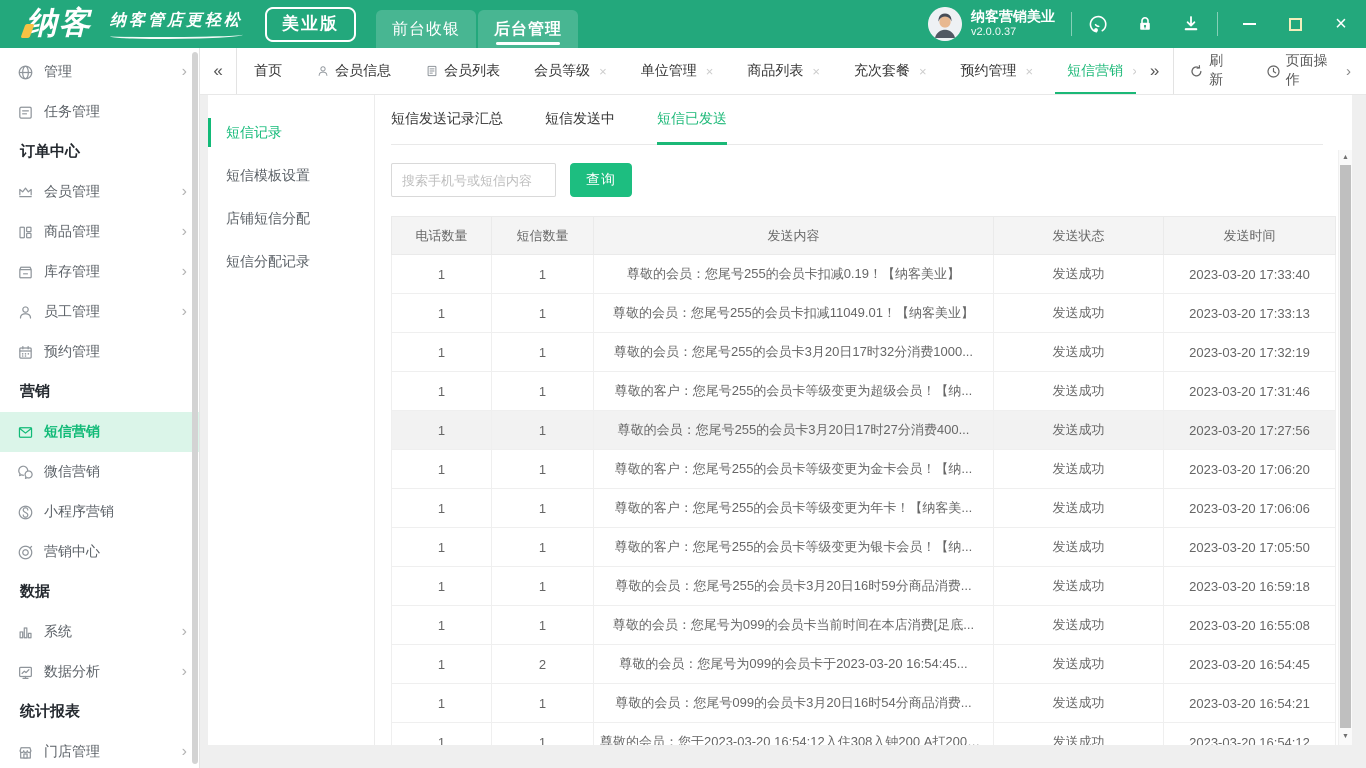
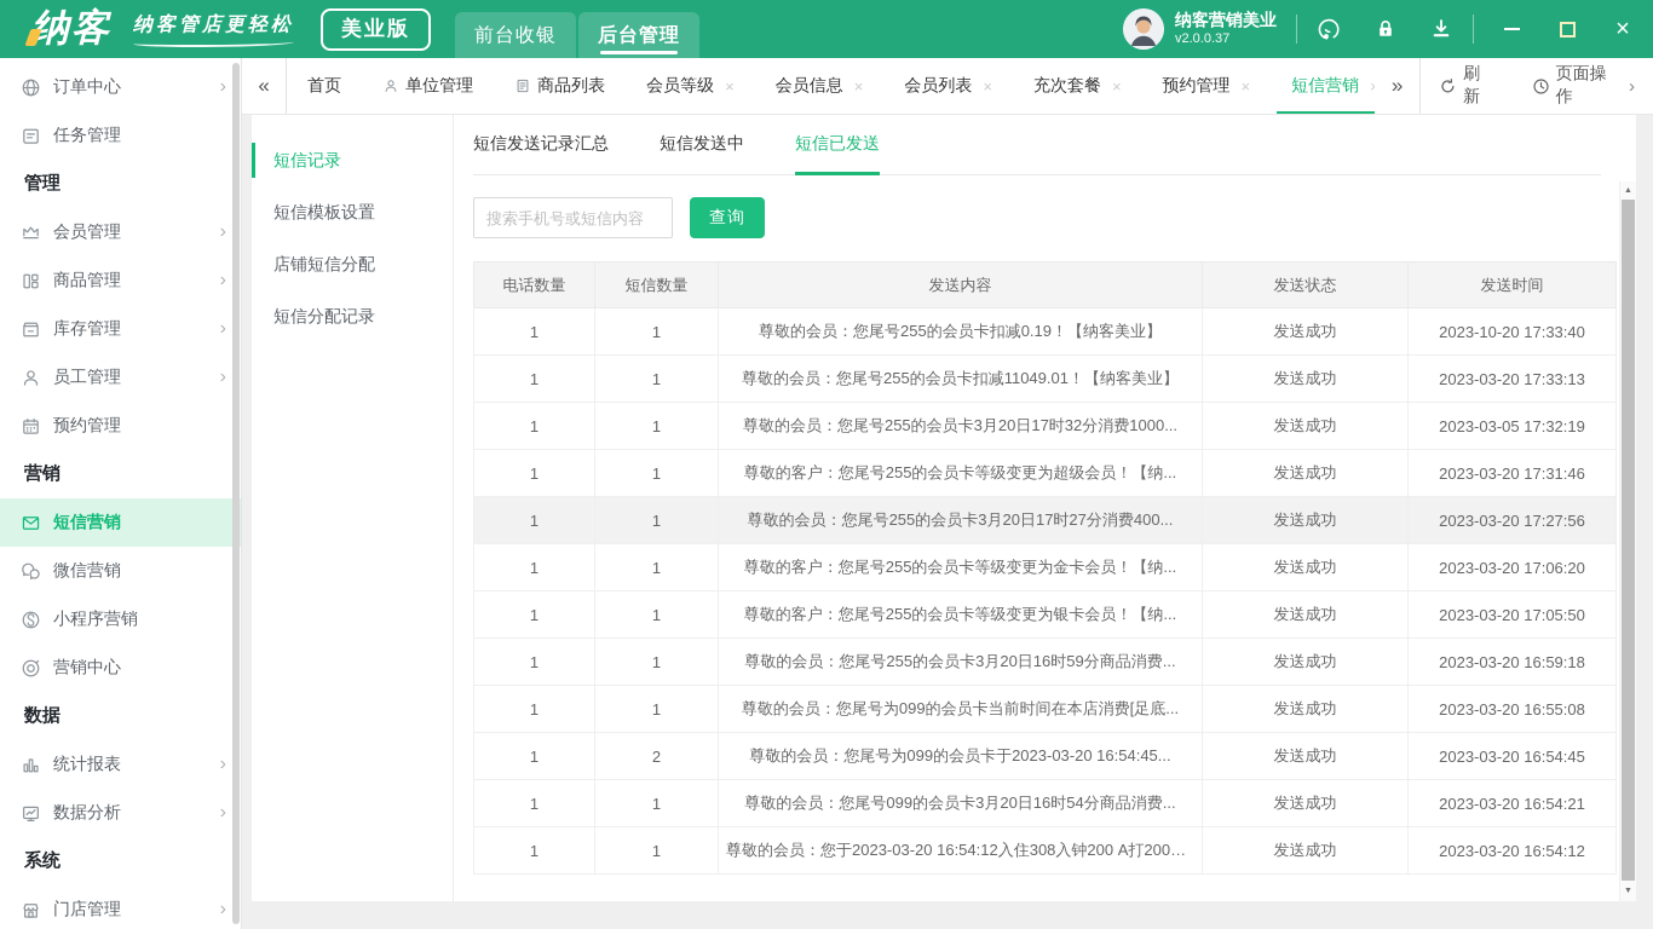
  纳客
  纳客管店更轻松
  美业版
  前台收银
  后台管理
  纳客营销美业
  v2.0.0.37
  ×
- 管理
+ 订单中心
  ›
  任务管理
- 订单中心
+ 管理
  会员管理
  ›
  商品管理
  ›
  库存管理
  ›
  员工管理
  ›
  预约管理
  营销
  短信营销
  微信营销
  小程序营销
  营销中心
  数据
- 系统
+ 统计报表
  ›
  数据分析
  ›
- 统计报表
+ 系统
  门店管理
  ›
  «
  首页
- 会员信息
+ 单位管理
- 会员列表
+ 商品列表
  会员等级
  ×
- 单位管理
+ 会员信息
  ×
- 商品列表
+ 会员列表
  ×
  充次套餐
  ×
  预约管理
  ×
  短信营销
  ×
  »
  刷新
  页面操作
  ›
  短信记录
  短信模板设置
  店铺短信分配
  短信分配记录
  短信发送记录汇总
  短信发送中
  短信已发送
  搜索手机号或短信内容
  查询
  电话数量	短信数量	发送内容	发送状态	发送时间
- 1	1	尊敬的会员：您尾号255的会员卡扣减0.19！【纳客美业】	发送成功	2023-03-20 17:33:40
+ 1	1	尊敬的会员：您尾号255的会员卡扣减0.19！【纳客美业】	发送成功	2023-10-20 17:33:40
  1	1	尊敬的会员：您尾号255的会员卡扣减11049.01！【纳客美业】	发送成功	2023-03-20 17:33:13
- 1	1	尊敬的会员：您尾号255的会员卡3月20日17时32分消费1000...	发送成功	2023-03-20 17:32:19
+ 1	1	尊敬的会员：您尾号255的会员卡3月20日17时32分消费1000...	发送成功	2023-03-05 17:32:19
  1	1	尊敬的客户：您尾号255的会员卡等级变更为超级会员！【纳...	发送成功	2023-03-20 17:31:46
  1	1	尊敬的会员：您尾号255的会员卡3月20日17时27分消费400...	发送成功	2023-03-20 17:27:56
  1	1	尊敬的客户：您尾号255的会员卡等级变更为金卡会员！【纳...	发送成功	2023-03-20 17:06:20
- 1	1	尊敬的客户：您尾号255的会员卡等级变更为年卡！【纳客美...	发送成功	2023-03-20 17:06:06
  1	1	尊敬的客户：您尾号255的会员卡等级变更为银卡会员！【纳...	发送成功	2023-03-20 17:05:50
  1	1	尊敬的会员：您尾号255的会员卡3月20日16时59分商品消费...	发送成功	2023-03-20 16:59:18
  1	1	尊敬的会员：您尾号为099的会员卡当前时间在本店消费[足底...	发送成功	2023-03-20 16:55:08
  1	2	尊敬的会员：您尾号为099的会员卡于2023-03-20 16:54:45...	发送成功	2023-03-20 16:54:45
  1	1	尊敬的会员：您尾号099的会员卡3月20日16时54分商品消费...	发送成功	2023-03-20 16:54:21
  1	1	尊敬的会员：您于2023-03-20 16:54:12入住308入钟200 A打200元...	发送成功	2023-03-20 16:54:12
